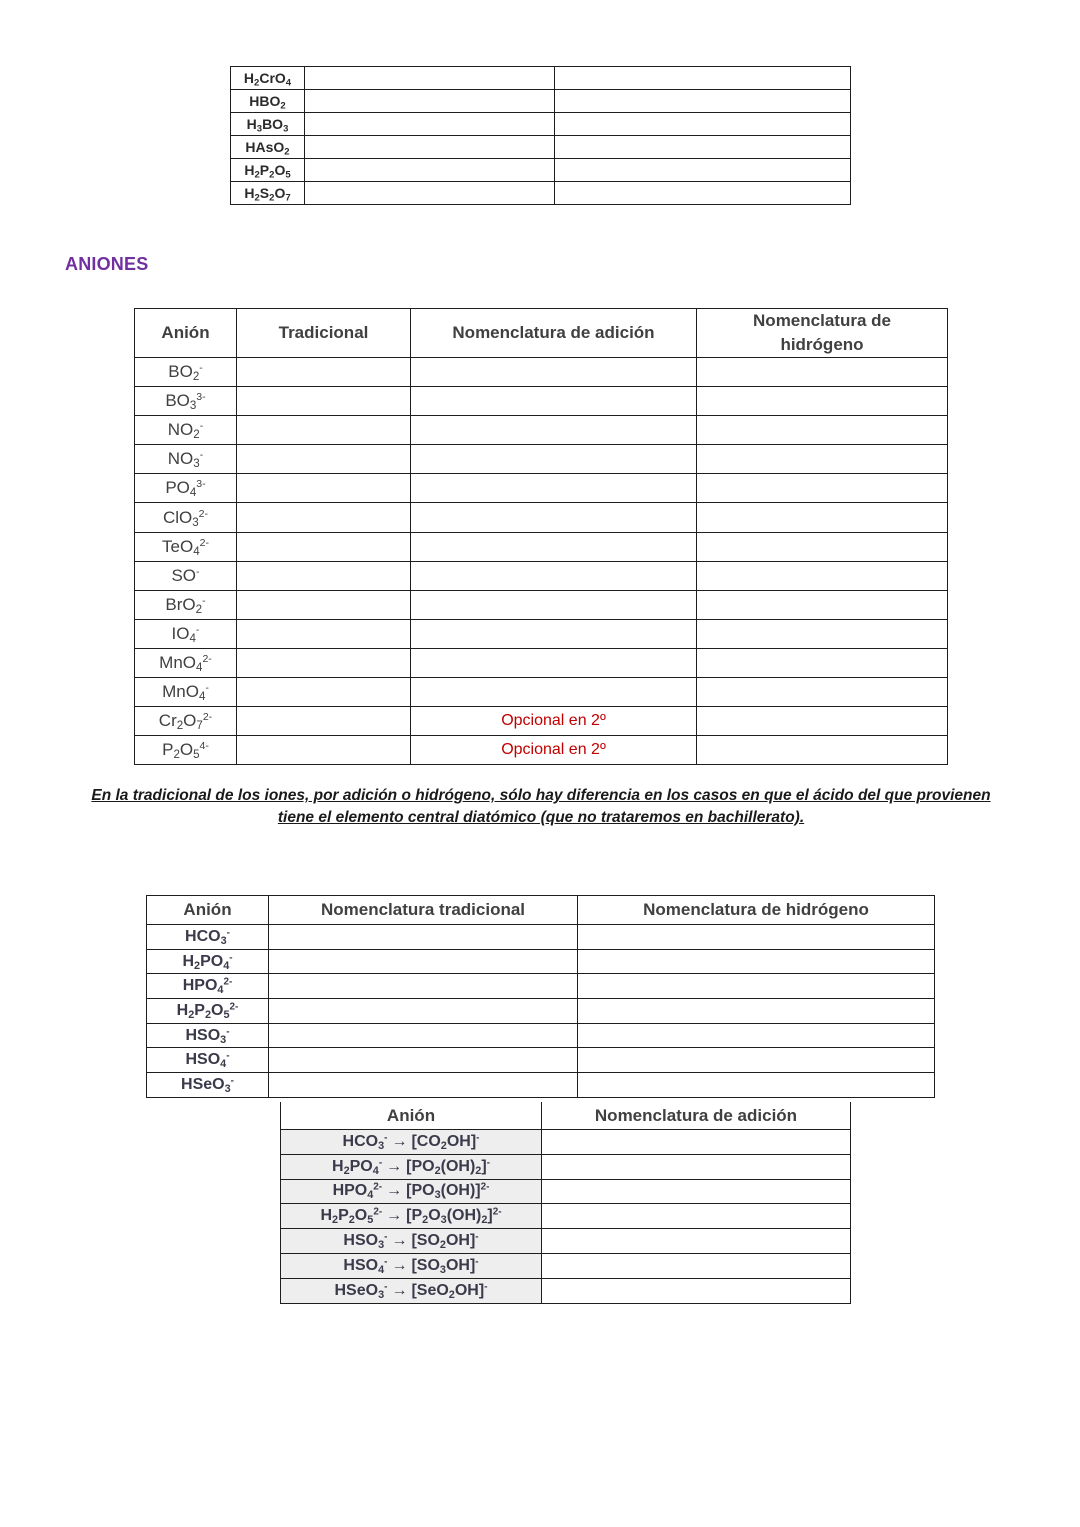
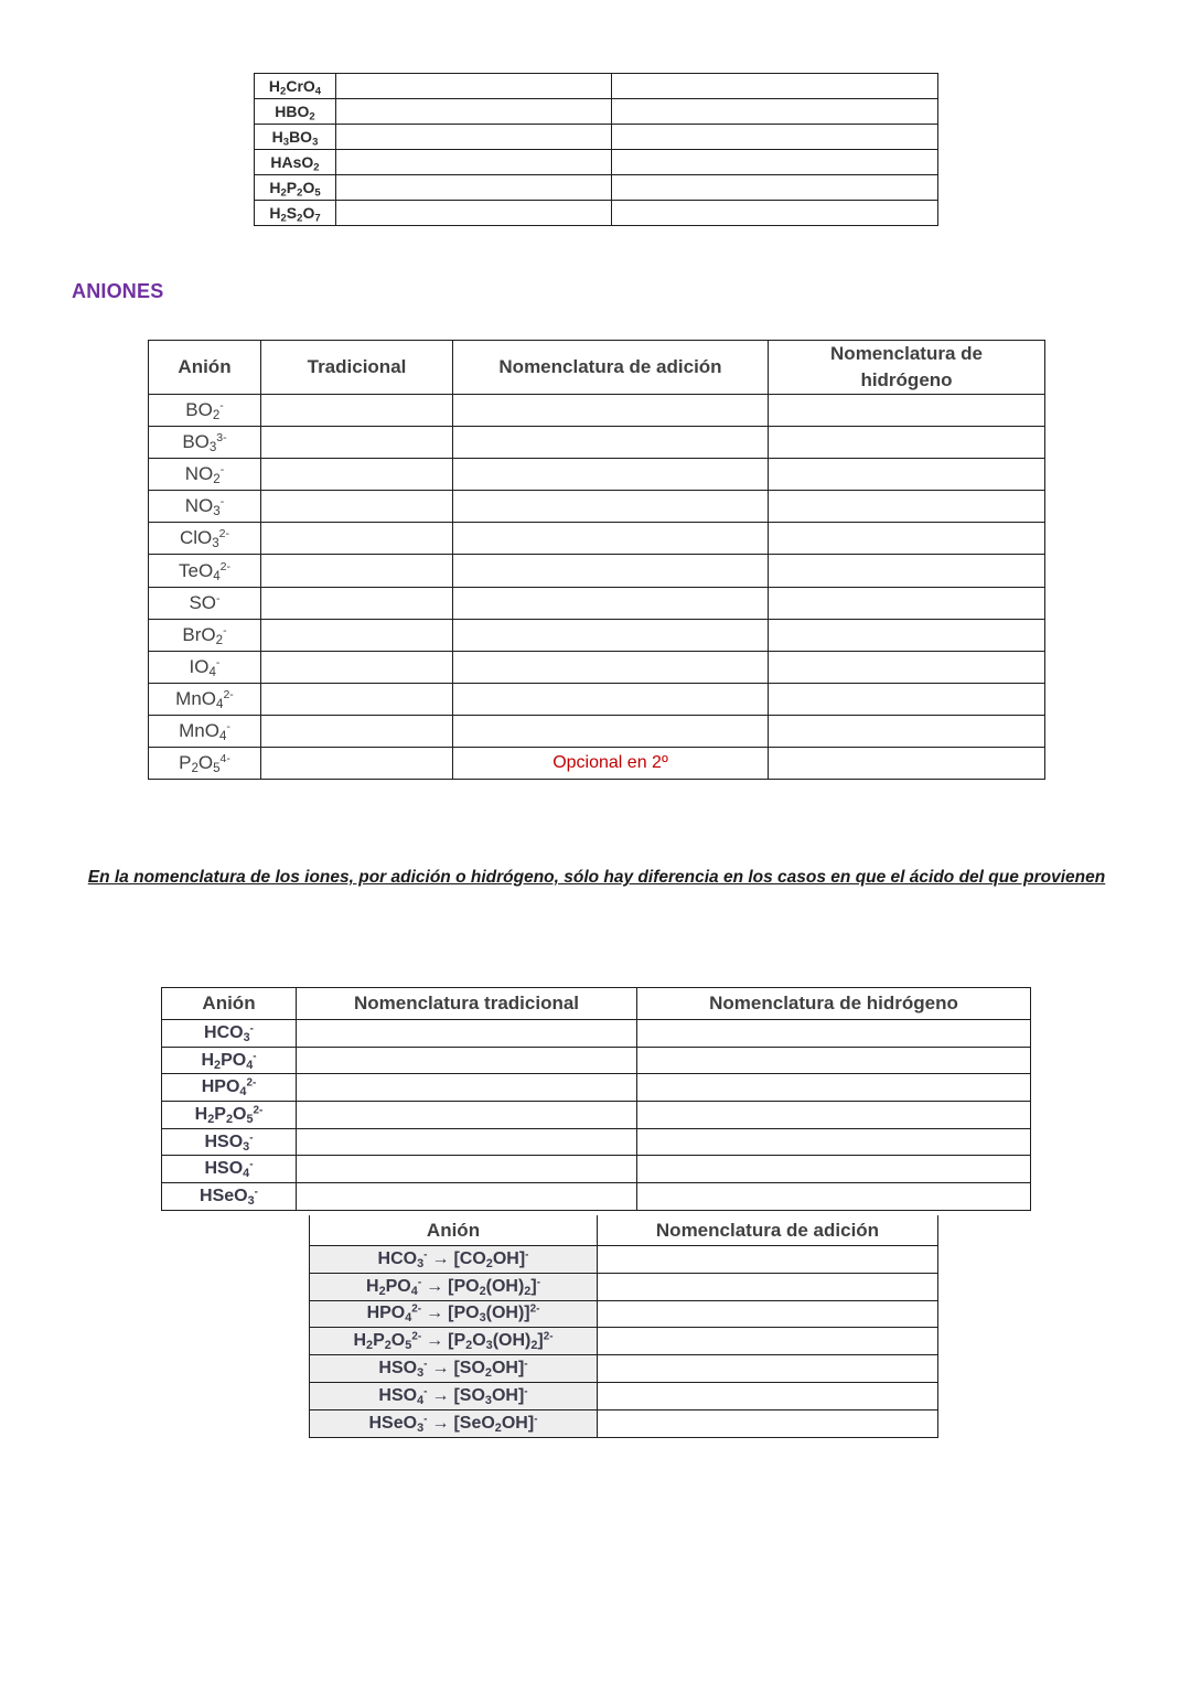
  H2CrO4
  HBO2
  H3BO3
  HAsO2
  H2P2O5
  H2S2O7
  ANIONES
  Anión	Tradicional	Nomenclatura de adición	Nomenclatura de hidrógeno
  BO2-
  BO33-
  NO2-
  NO3-
- PO43-
  ClO32-
  TeO42-
  SO-
  BrO2-
  IO4-
  MnO42-
  MnO4-
- Cr2O72-		Opcional en 2º
  P2O54-		Opcional en 2º
- En la tradicional de los iones, por adición o hidrógeno, sólo hay diferencia en los casos en que el ácido del que provienen
+ En la nomenclatura de los iones, por adición o hidrógeno, sólo hay diferencia en los casos en que el ácido del que provienen
- tiene el elemento central diatómico (que no trataremos en bachillerato).
  Anión	Nomenclatura tradicional	Nomenclatura de hidrógeno
  HCO3-
  H2PO4-
  HPO42-
  H2P2O52-
  HSO3-
  HSO4-
  HSeO3-
  Anión	Nomenclatura de adición
  HCO3- → [CO2OH]-
  H2PO4- → [PO2(OH)2]-
  HPO42- → [PO3(OH)]2-
  H2P2O52- → [P2O3(OH)2]2-
  HSO3- → [SO2OH]-
  HSO4- → [SO3OH]-
  HSeO3- → [SeO2OH]-
